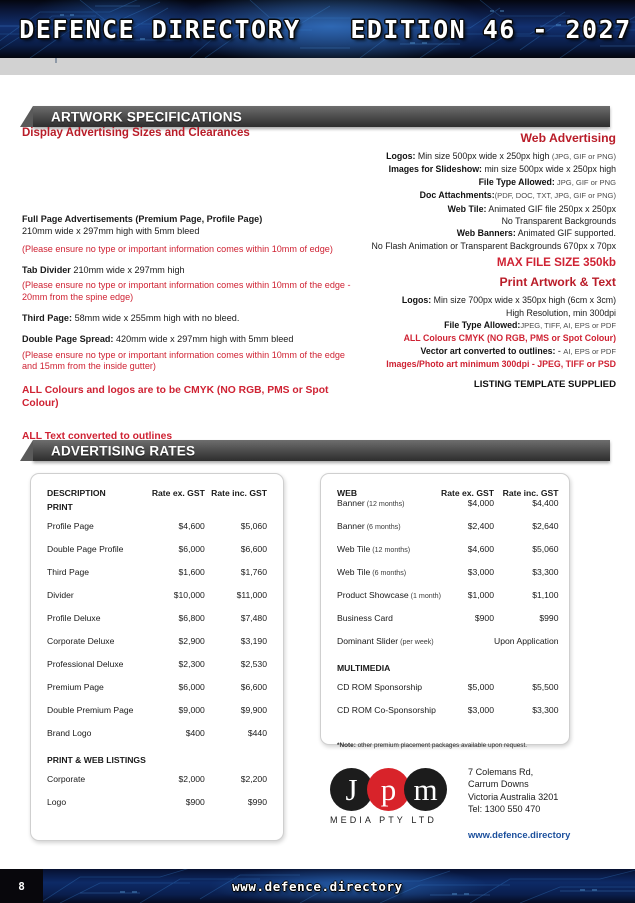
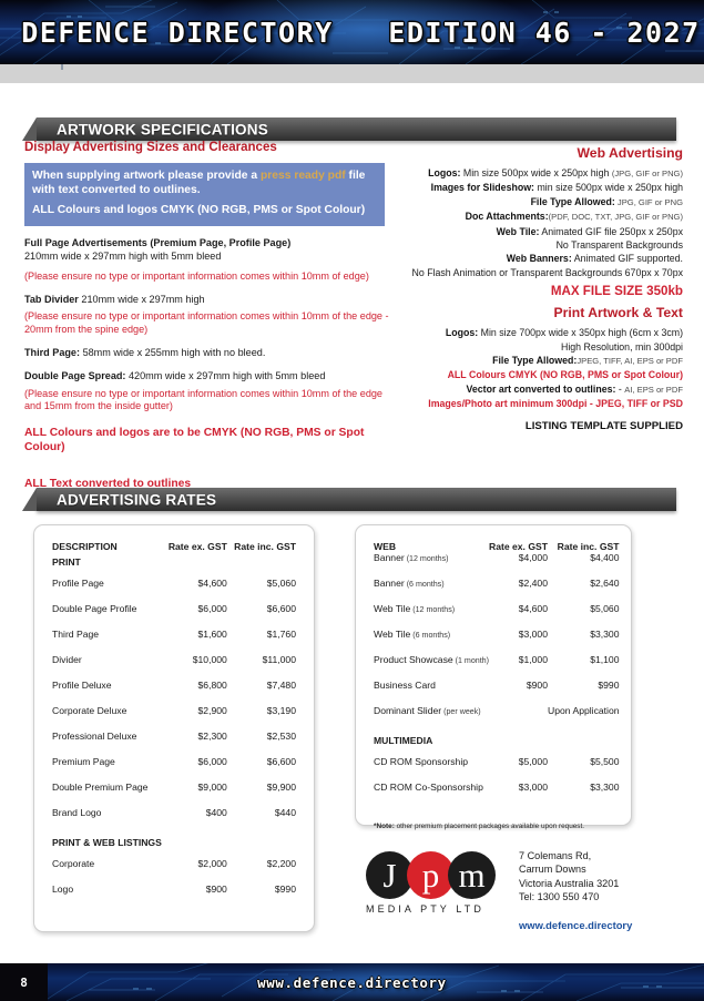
  DEFENCE DIRECTORY EDITION 46 - 2027
  ARTWORK SPECIFICATIONS
  Display Advertising Sizes and Clearances
+ When supplying artwork please provide a press ready pdf file with text converted to outlines.
+ ALL Colours and logos CMYK (NO RGB, PMS or Spot Colour)
  Full Page Advertisements (Premium Page, Profile Page)
  210mm wide x 297mm high with 5mm bleed
  (Please ensure no type or important information comes within 10mm of edge)
  Tab Divider 210mm wide x 297mm high
  (Please ensure no type or important information comes within 10mm of the edge - 20mm from the spine edge)
  Third Page: 58mm wide x 255mm high with no bleed.
  Double Page Spread: 420mm wide x 297mm high with 5mm bleed
  (Please ensure no type or important information comes within 10mm of the edge and 15mm from the inside gutter)
  ALL Colours and logos are to be CMYK (NO RGB, PMS or Spot Colour)
  ALL Text converted to outlines
  Web Advertising
  Logos: Min size 500px wide x 250px high (JPG, GIF or PNG)
  Images for Slideshow: min size 500px wide x 250px high
  File Type Allowed: JPG, GIF or PNG
  Doc Attachments:(PDF, DOC, TXT, JPG, GIF or PNG)
  Web Tile: Animated GIF file 250px x 250px
  No Transparent Backgrounds
  Web Banners: Animated GIF supported.
  No Flash Animation or Transparent Backgrounds 670px x 70px
  MAX FILE SIZE 350kb
  Print Artwork & Text
  Logos: Min size 700px wide x 350px high (6cm x 3cm)
  High Resolution, min 300dpi
  File Type Allowed:JPEG, TIFF, AI, EPS or PDF
  ALL Colours CMYK (NO RGB, PMS or Spot Colour)
  Vector art converted to outlines: - AI, EPS or PDF
  Images/Photo art minimum 300dpi - JPEG, TIFF or PSD
  LISTING TEMPLATE SUPPLIED
  ADVERTISING RATES
  DESCRIPTION	Rate ex. GST	Rate inc. GST
  PRINT
  Profile Page	$4,600	$5,060
  Double Page Profile	$6,000	$6,600
  Third Page	$1,600	$1,760
  Divider	$10,000	$11,000
  Profile Deluxe	$6,800	$7,480
  Corporate Deluxe	$2,900	$3,190
  Professional Deluxe	$2,300	$2,530
  Premium Page	$6,000	$6,600
  Double Premium Page	$9,000	$9,900
  Brand Logo	$400	$440
  PRINT & WEB LISTINGS
  Corporate	$2,000	$2,200
  Logo	$900	$990
  WEB	Rate ex. GST	Rate inc. GST
  Banner (12 months)	$4,000	$4,400
  Banner (6 months)	$2,400	$2,640
  Web Tile (12 months)	$4,600	$5,060
  Web Tile (6 months)	$3,000	$3,300
  Product Showcase (1 month)	$1,000	$1,100
  Business Card	$900	$990
  Dominant Slider (per week)		Upon Application
  MULTIMEDIA
  CD ROM Sponsorship	$5,000	$5,500
  CD ROM Co-Sponsorship	$3,000	$3,300
  J
  p
  m
  MEDIA PTY LTD
  7 Colemans Rd,
  Carrum Downs
  Victoria Australia 3201
  Tel: 1300 550 470
  www.defence.directory
  www.defence.directory
  8
